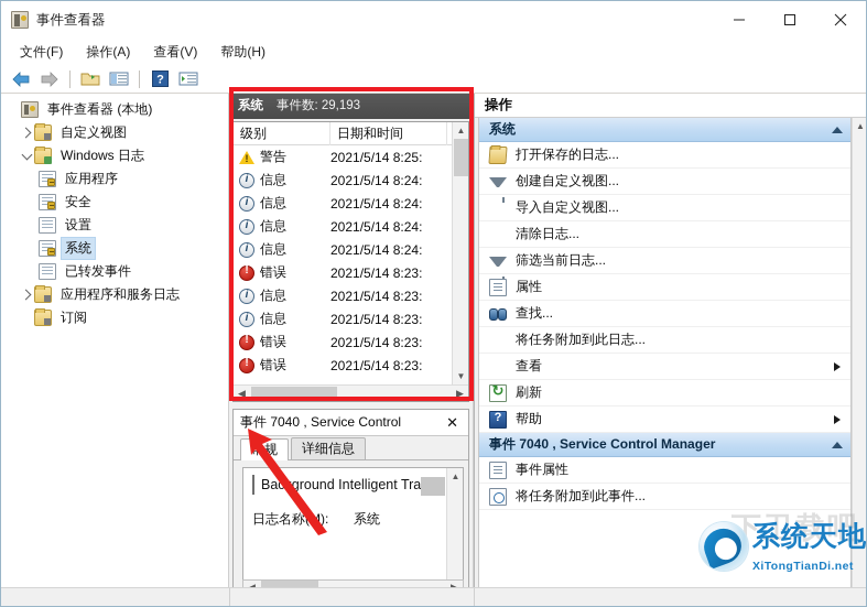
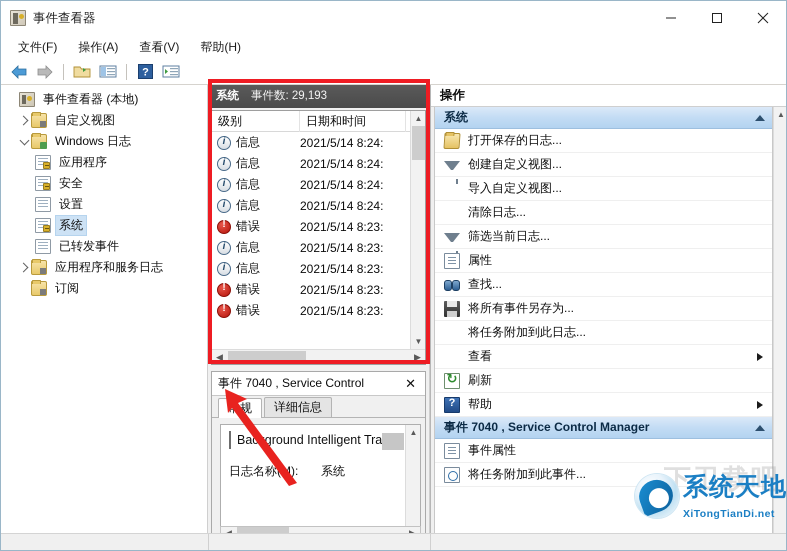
  事件查看器
  文件(F)
  操作(A)
  查看(V)
  帮助(H)
  ?
  事件查看器 (本地)
  自定义视图
  Windows 日志
  应用程序
  安全
  设置
  系统
  已转发事件
  应用程序和服务日志
  订阅
  系统
  事件数: 29,193
  级别
  日期和时间
- 警告
- 2021/5/14 8:25:
  信息
  2021/5/14 8:24:
  信息
  2021/5/14 8:24:
  信息
  2021/5/14 8:24:
  信息
  2021/5/14 8:24:
  错误
  2021/5/14 8:23:
  信息
  2021/5/14 8:23:
  信息
  2021/5/14 8:23:
  错误
  2021/5/14 8:23:
  错误
  2021/5/14 8:23:
  ▲
  ▼
  ◀
  ▶
  事件 7040 , Service Control
  ✕
  详细信息
  Baground Intelligent Tra
  日志名称):
  系统
  ▲
  操作
  系统
  打开保存的日志...
  创建自定义视图...
  导入自定义视图...
  清除日志...
  筛选当前日志...
  属性
  查找...
+ 将所有事件另存为...
  将任务附加到此日志...
  查看
  刷新
  帮助
  事件 7040 , Service Control Manager
  事件属性
  将任务附加到此事件...
  ▲
  下卫载吧
  系统天地
  XiTongTianDi.net
